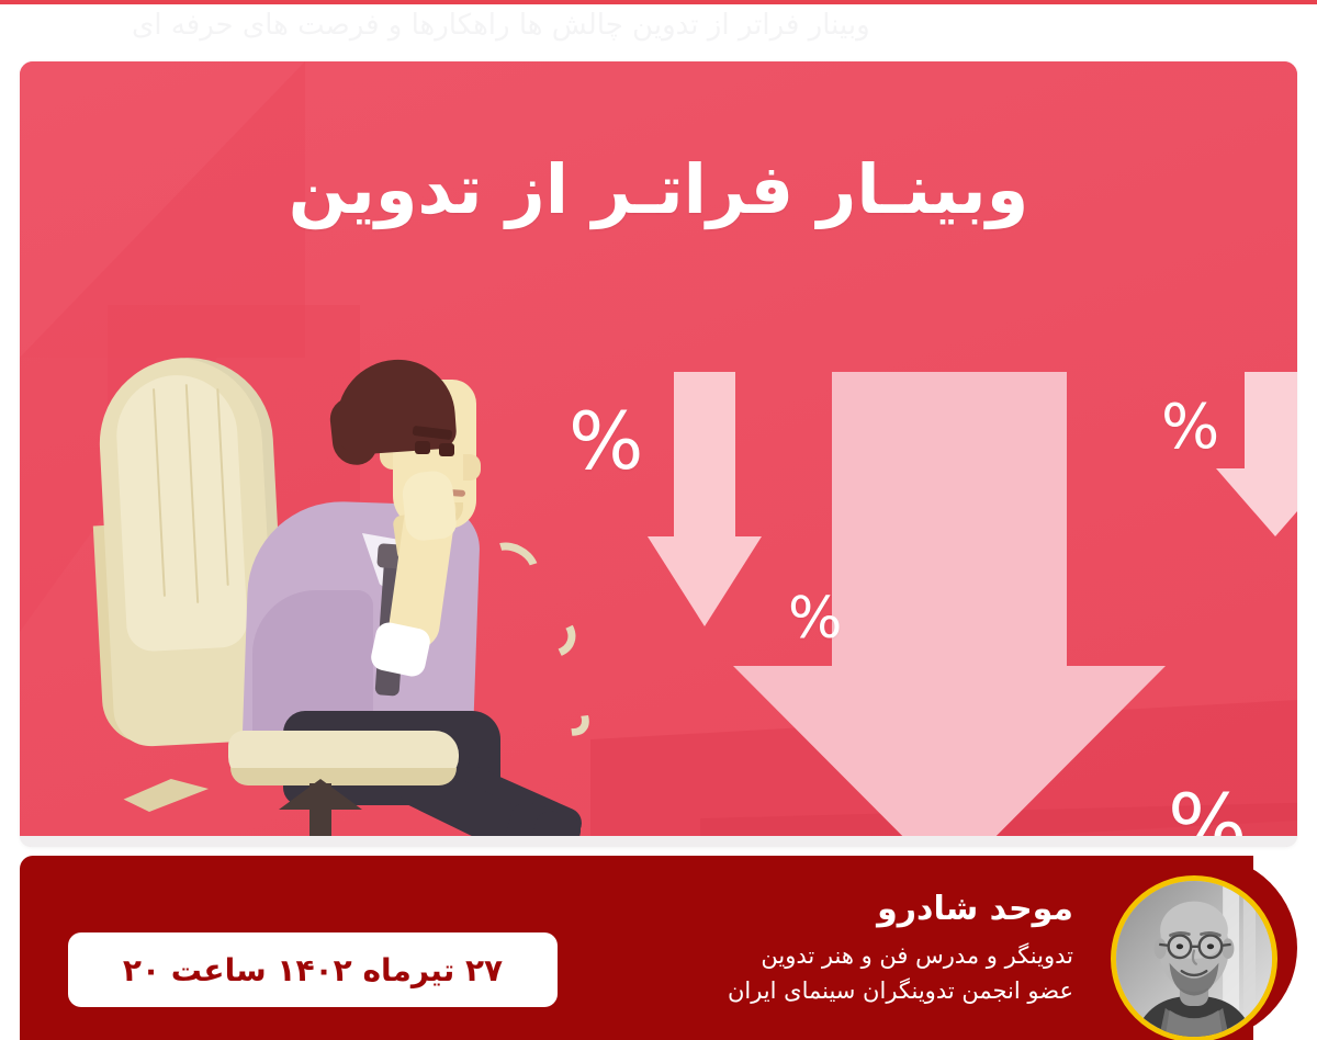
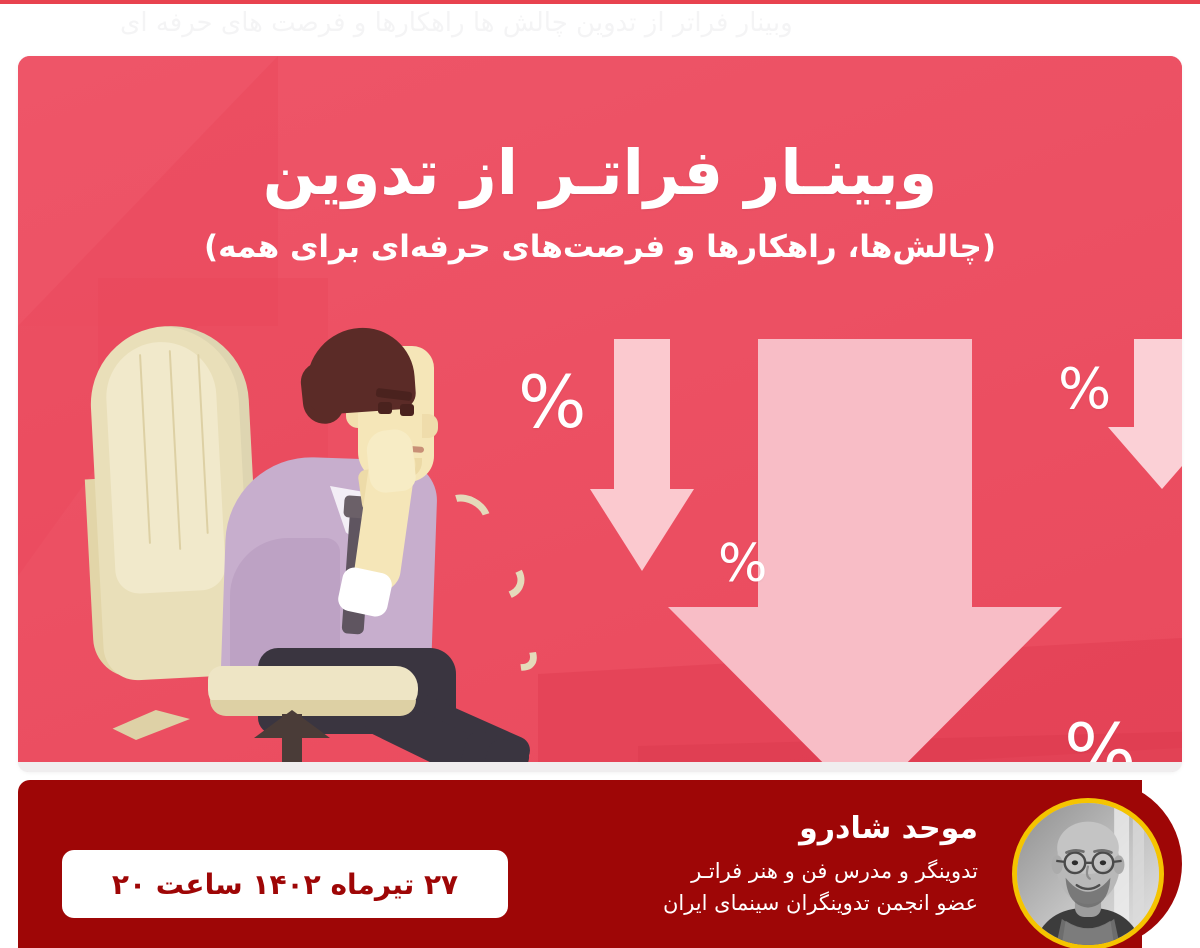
  %
  %
  %
  %
  وبینـار فراتـر از تدوین
+ (چالش‌ها، راهکارها و فرصت‌های حرفه‌ای برای همه)
  ۲۷ تیرماه ۱۴۰۲ ساعت ۲۰
  موحد شادرو
- تدوینگر و مدرس فن و هنر تدوین
+ تدوینگر و مدرس فن و هنر فراتـر
  عضو انجمن تدوینگران سینمای ایران
